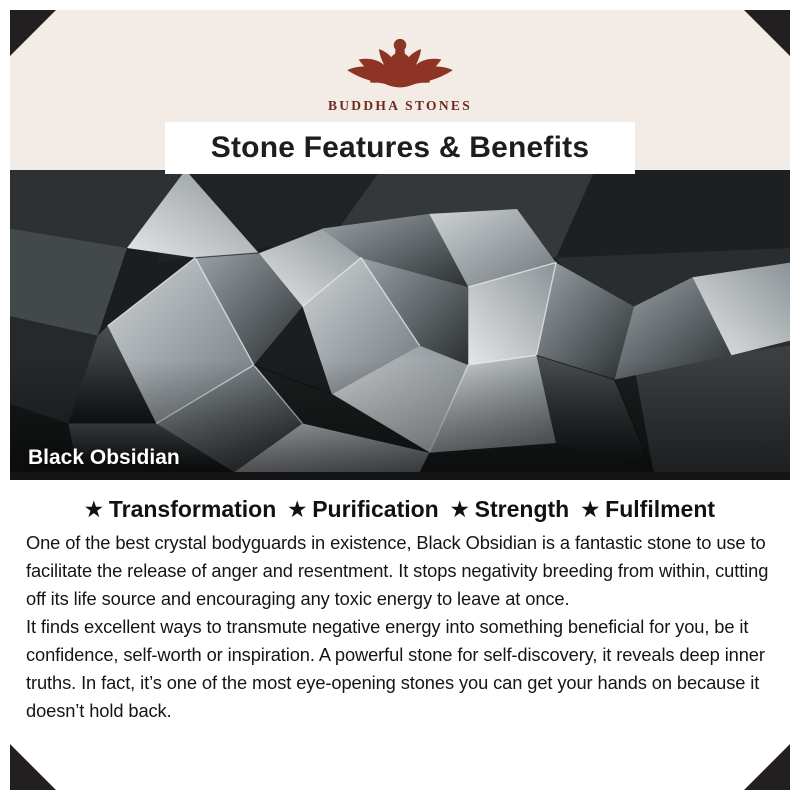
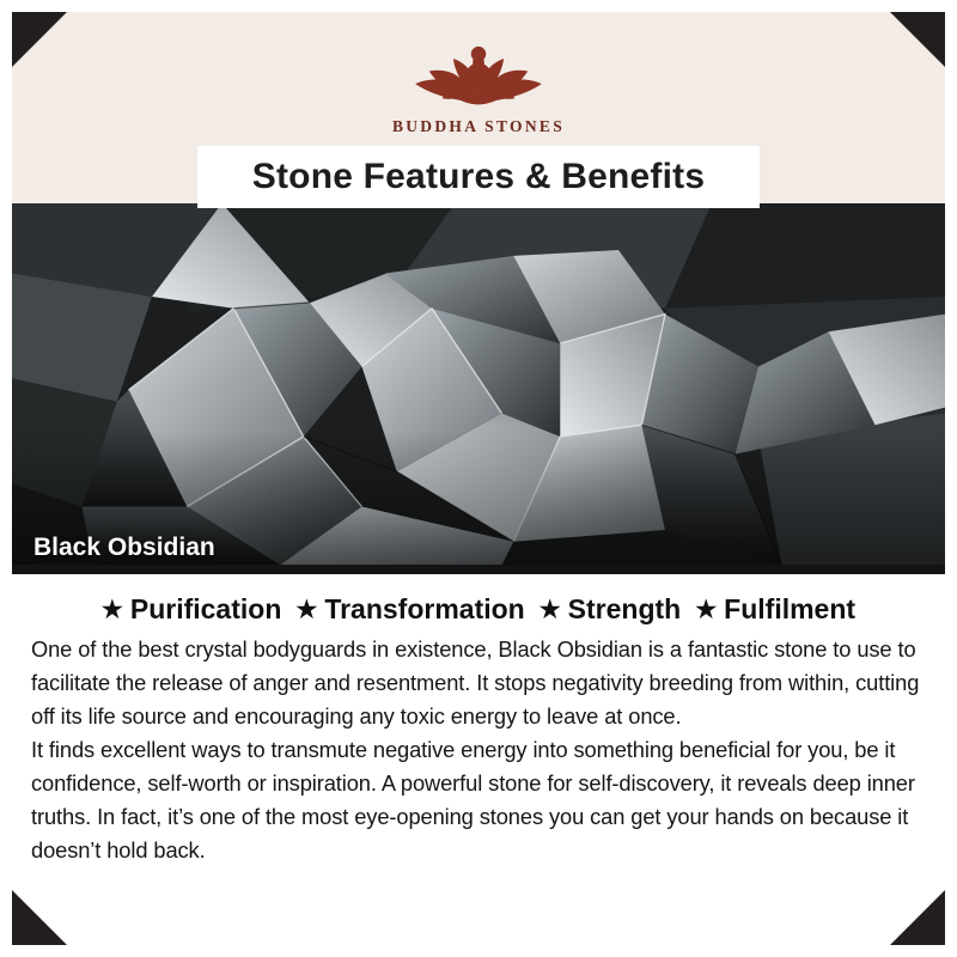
  BUDDHA STONES
  Stone Features & Benefits
  Black Obsidian
  ★
- Transformation
+ Purification
  ★
- Purification
+ Transformation
  ★
  Strength
  ★
  Fulfilment
  One of the best crystal bodyguards in existence, Black Obsidian is a fantastic stone to use to facilitate the release of anger and resentment. It stops negativity breeding from within, cutting off its life source and encouraging any toxic energy to leave at once.
  It finds excellent ways to transmute negative energy into something beneficial for you, be it confidence, self-worth or inspiration. A powerful stone for self-discovery, it reveals deep inner truths. In fact, it’s one of the most eye-opening stones you can get your hands on because it doesn’t hold back.
